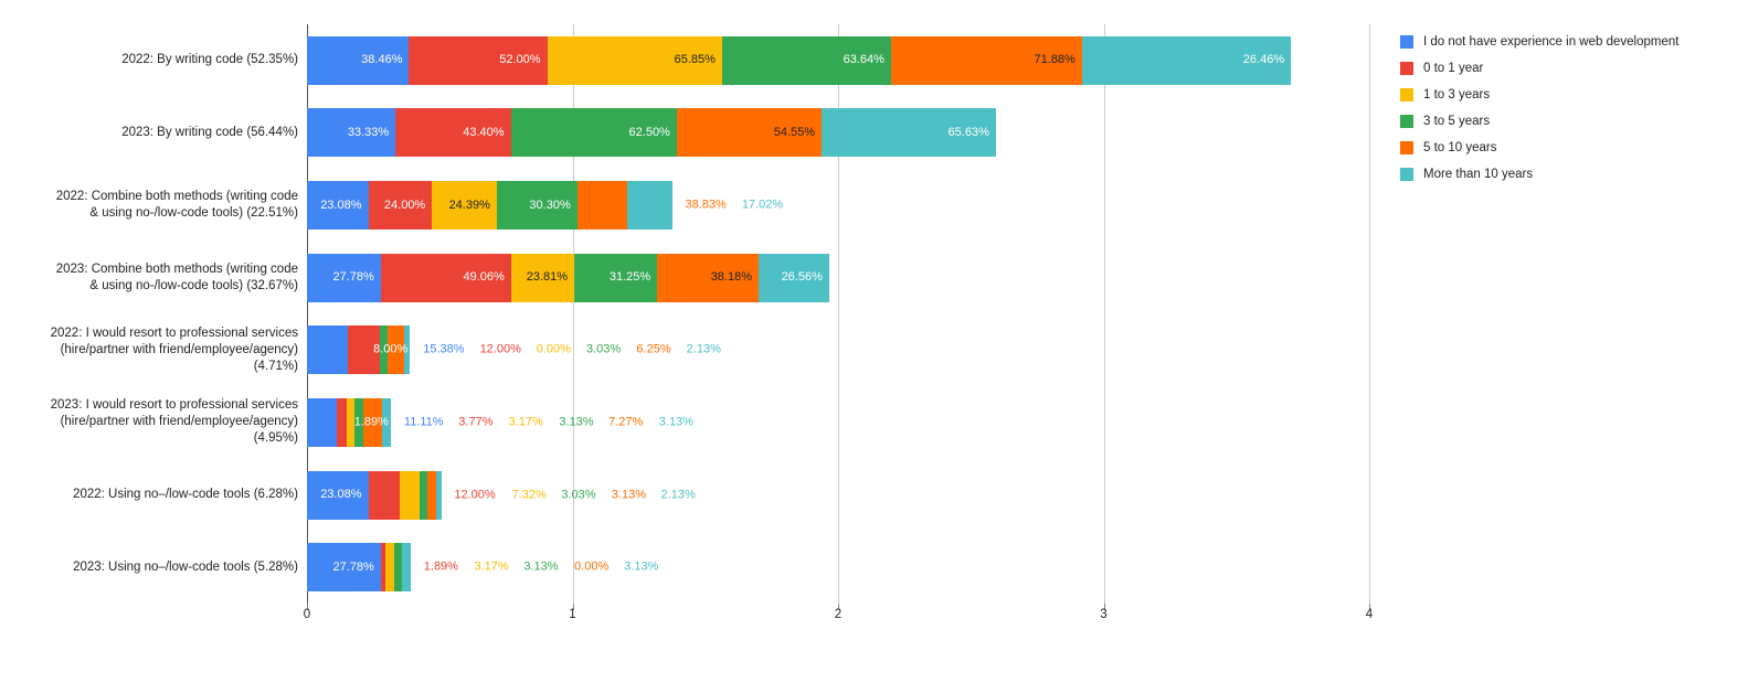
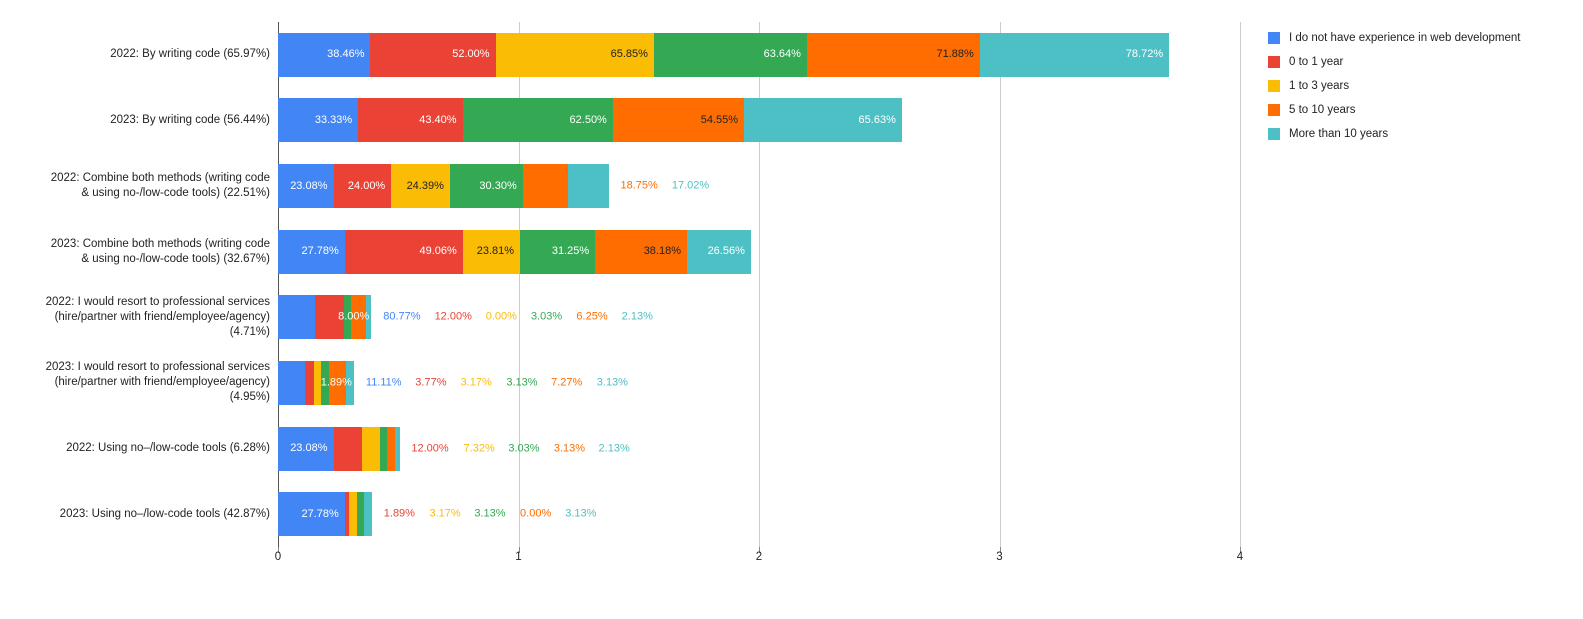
  38.46%
  52.00%
  65.85%
  63.64%
  71.88%
- 26.46%
+ 78.72%
  33.33%
  43.40%
  62.50%
  54.55%
  65.63%
  23.08%
  24.00%
  24.39%
  30.30%
- 38.83%
+ 18.75%
  17.02%
  27.78%
  49.06%
  23.81%
  31.25%
  38.18%
  26.56%
- 15.38%
+ 80.77%
  12.00%
  0.00%
  3.03%
  6.25%
  2.13%
  8.00%
  11.11%
  3.77%
  3.17%
  3.13%
  7.27%
  3.13%
  1.89%
  23.08%
  12.00%
  7.32%
  3.03%
  3.13%
  2.13%
  27.78%
  1.89%
  3.17%
  3.13%
  0.00%
  3.13%
  I do not have experience in web development
  0 to 1 year
  1 to 3 years
- 3 to 5 years
  5 to 10 years
  More than 10 years
  0
  1
  2
  3
  4
- 2022: By writing code (52.35%)
+ 2022: By writing code (65.97%)
  2023: By writing code (56.44%)
  2022: Combine both methods (writing code
  & using no-/low-code tools) (22.51%)
  2023: Combine both methods (writing code
  & using no-/low-code tools) (32.67%)
  2022: I would resort to professional services
  (hire/partner with friend/employee/agency)
  (4.71%)
  2023: I would resort to professional services
  (hire/partner with friend/employee/agency)
  (4.95%)
  2022: Using no–/low-code tools (6.28%)
- 2023: Using no–/low-code tools (5.28%)
+ 2023: Using no–/low-code tools (42.87%)
